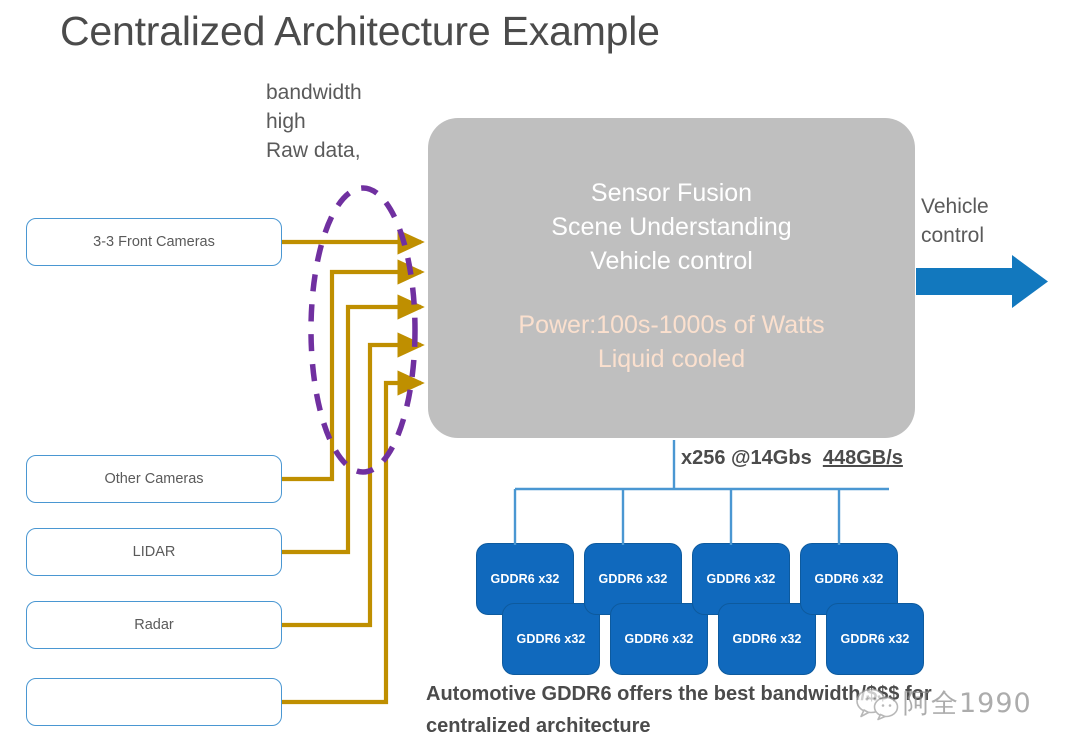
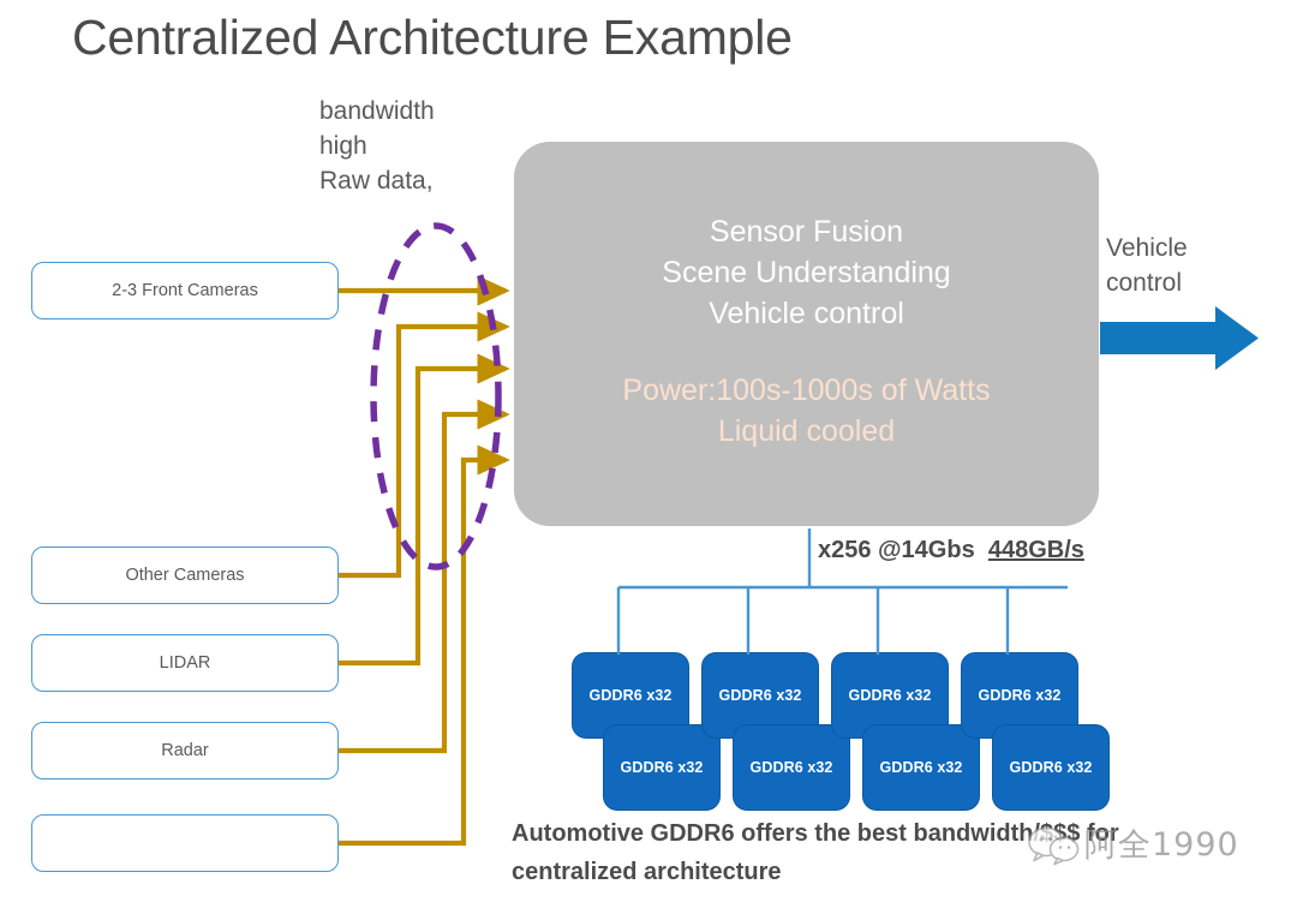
  Centralized Architecture Example
  bandwidth
  high
  Raw data,
  Sensor Fusion
  Scene Understanding
  Vehicle control
  Power:100s-1000s of Watts
  Liquid cooled
- 3-3 Front Cameras
+ 2-3 Front Cameras
  Other Cameras
  LIDAR
  Radar
  Vehicle
  control
  x256 @14Gbs 448GB/s
  GDDR6 x32
  GDDR6 x32
  GDDR6 x32
  GDDR6 x32
  GDDR6 x32
  GDDR6 x32
  GDDR6 x32
  GDDR6 x32
  Automotive GDDR6 offers the best bandwidth/$$$ for
  centralized architecture
  阿全1990
